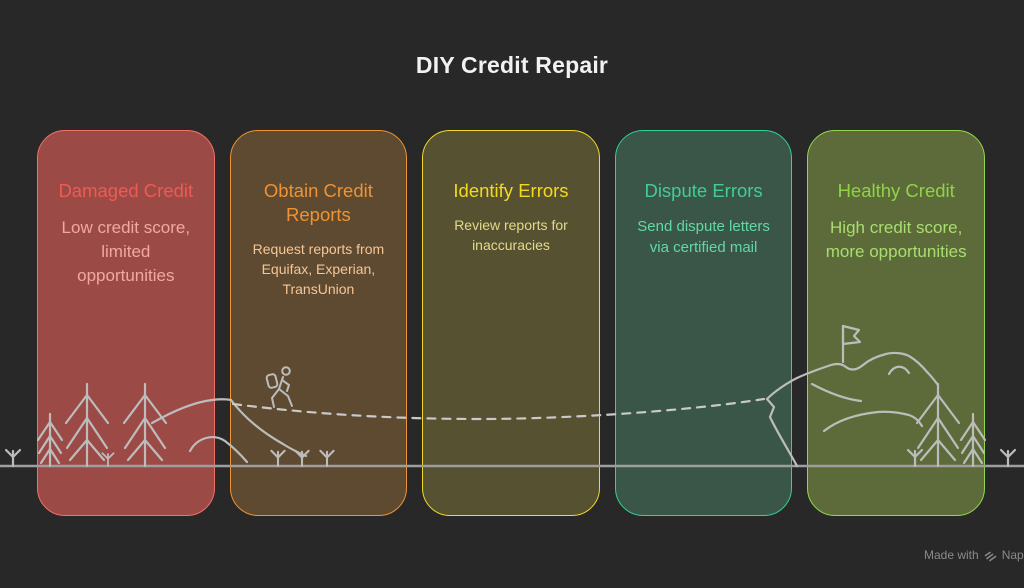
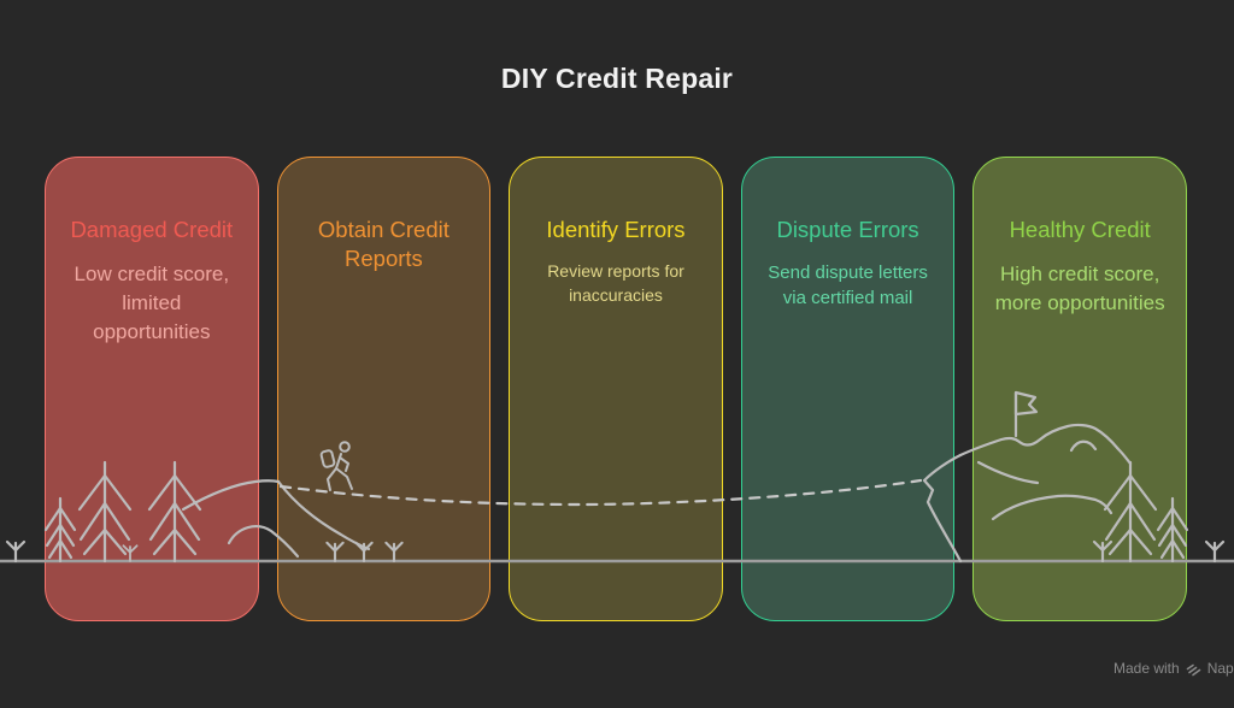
  DIY Credit Repair
  Damaged Credit
  Low credit score, limited opportunities
  Obtain Credit Reports
- Request reports from Equifax, Experian, TransUnion
  Identify Errors
  Review reports for inaccuracies
  Dispute Errors
  Send dispute letters via certified mail
  Healthy Credit
  High credit score, more opportunities
  Made with
